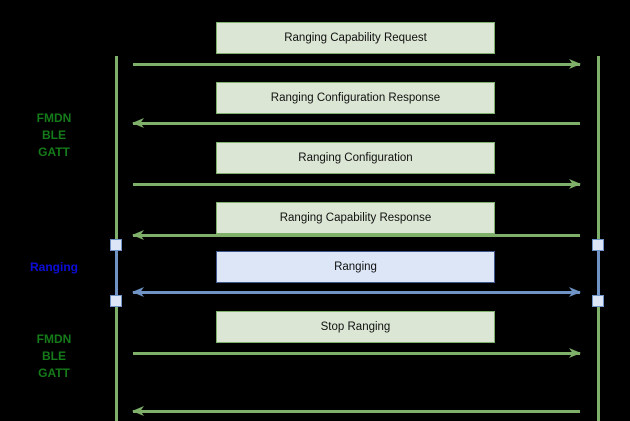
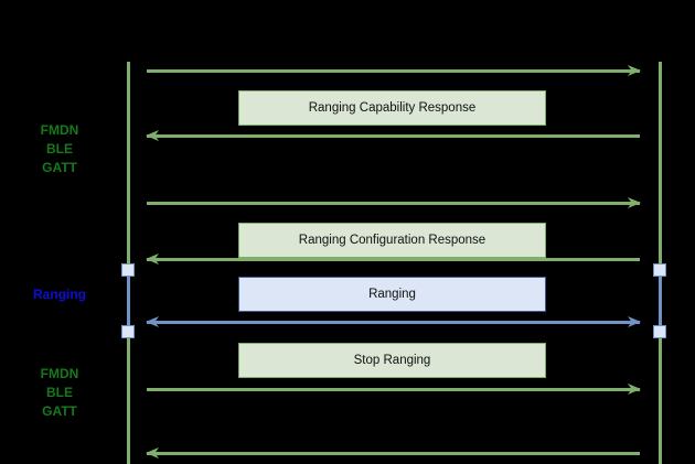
  FMDN
  BLE
  GATT
  Ranging
  FMDN
  BLE
  GATT
- Ranging Capability Request
- Ranging Configuration Response
+ Ranging Capability Response
- Ranging Configuration
- Ranging Capability Response
+ Ranging Configuration Response
  Ranging
  Stop Ranging
